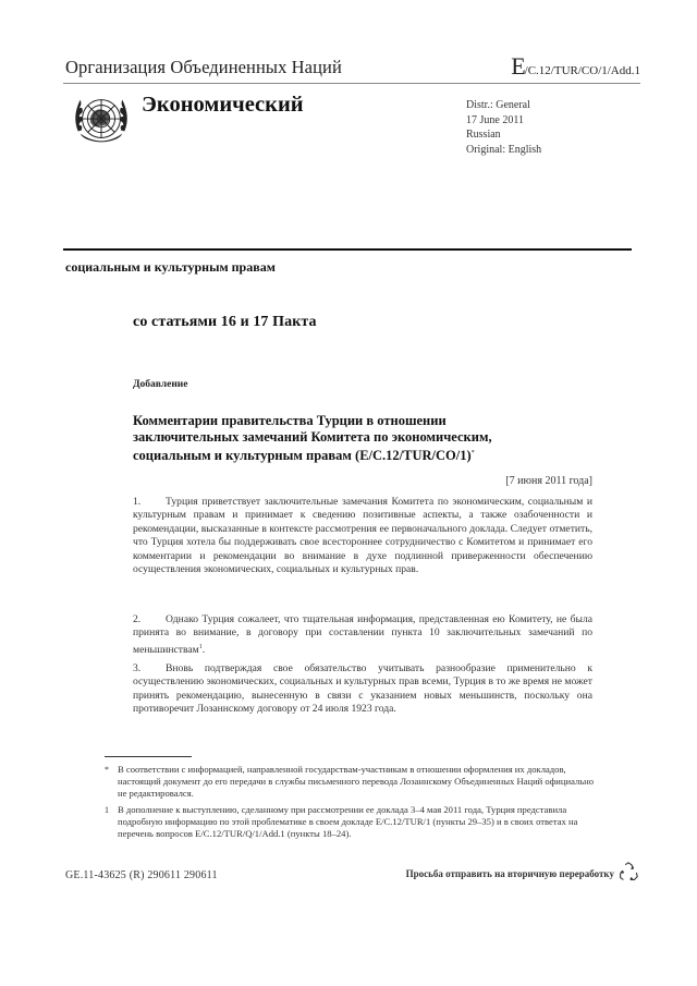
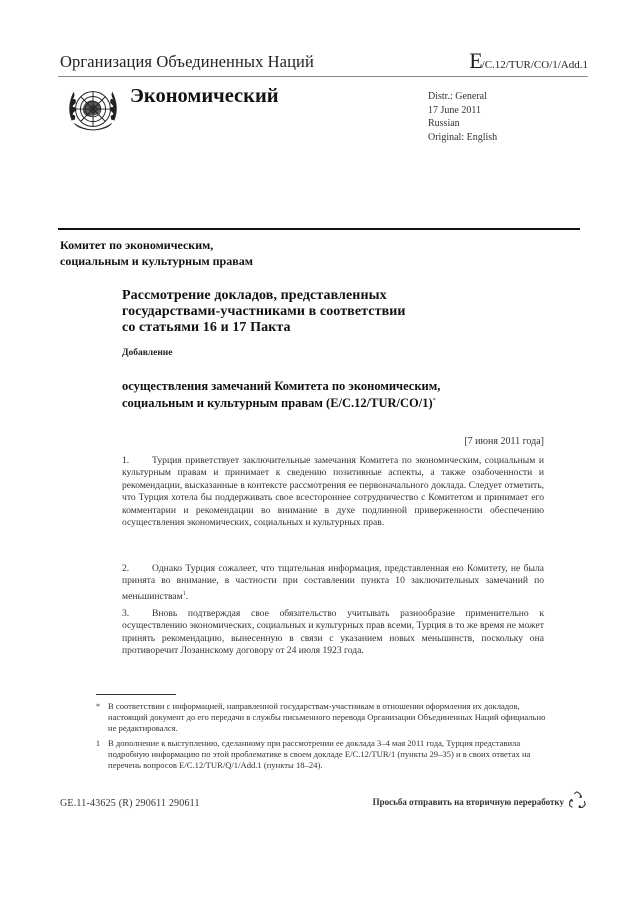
  Организация Объединенных Наций
  E/C.12/TUR/CO/1/Add.1
  Экономический
  Distr.: General
  17 June 2011
  Russian
  Original: English
+ Комитет по экономическим,
  социальным и культурным правам
+ Рассмотрение докладов, представленных
+ государствами-участниками в соответствии
  со статьями 16 и 17 Пакта
  Добавление
- Комментарии правительства Турции в отношении
- заключительных замечаний Комитета по экономическим,
+ осуществления замечаний Комитета по экономическим,
  социальным и культурным правам (E/C.12/TUR/CO/1)
  [7 июня 2011 года]
  1. Турция приветствует заключительные замечания Комитета по экономическим, социальным и культурным правам и принимает к сведению позитивные аспекты, а также озабоченности и рекомендации, высказанные в контексте рассмотрения ее первоначального доклада. Следует отметить, что Турция хотела бы поддерживать свое всестороннее сотрудничество с Комитетом и принимает его комментарии и рекомендации во внимание в духе подлинной приверженности обеспечению осуществления экономических, социальных и культурных прав.
- 2. Однако Турция сожалеет, что тщательная информация, представленная ею Комитету, не была принята во внимание, в договору при составлении пункта 10 заключительных замечаний по меньшинствам .
+ 2. Однако Турция сожалеет, что тщательная информация, представленная ею Комитету, не была принята во внимание, в частности при составлении пункта 10 заключительных замечаний по меньшинствам .
  3. Вновь подтверждая свое обязательство учитывать разнообразие применительно к осуществлению экономических, социальных и культурных прав всеми, Турция в то же время не может принять рекомендацию, вынесенную в связи с указанием новых меньшинств, поскольку она противоречит Лозаннскому договору от 24 июля 1923 года.
  *
- В соответствии с информацией, направленной государствам-участникам в отношении оформления их докладов, настоящий документ до его передачи в службы письменного перевода Лозаннскому Объединенных Наций официально не редактировался.
+ В соответствии с информацией, направленной государствам-участникам в отношении оформления их докладов, настоящий документ до его передачи в службы письменного перевода Организации Объединенных Наций официально не редактировался.
  1
  В дополнение к выступлению, сделанному при рассмотрении ее доклада 3–4 мая 2011 года, Турция представила подробную информацию по этой проблематике в своем докладе E/C.12/TUR/1 (пункты 29–35) и в своих ответах на перечень вопросов E/C.12/TUR/Q/1/Add.1 (пункты 18–24).
  GE.11-43625 (R) 290611 290611
  Просьба отправить на вторичную переработку
